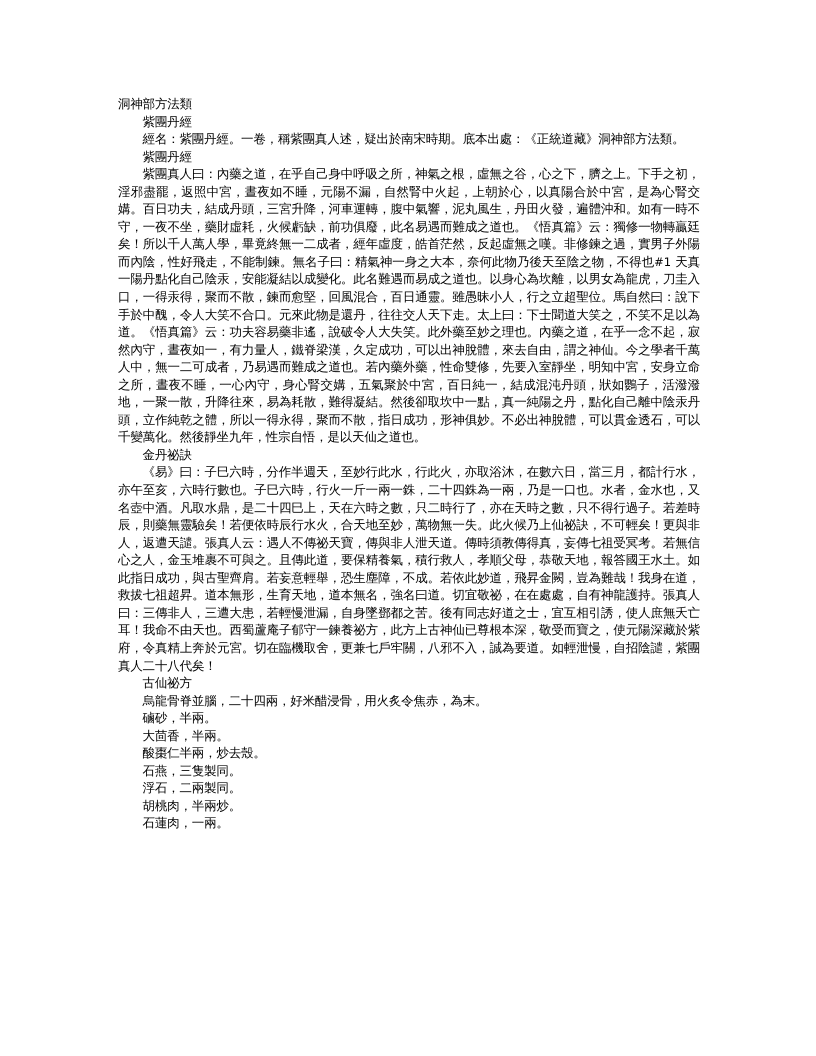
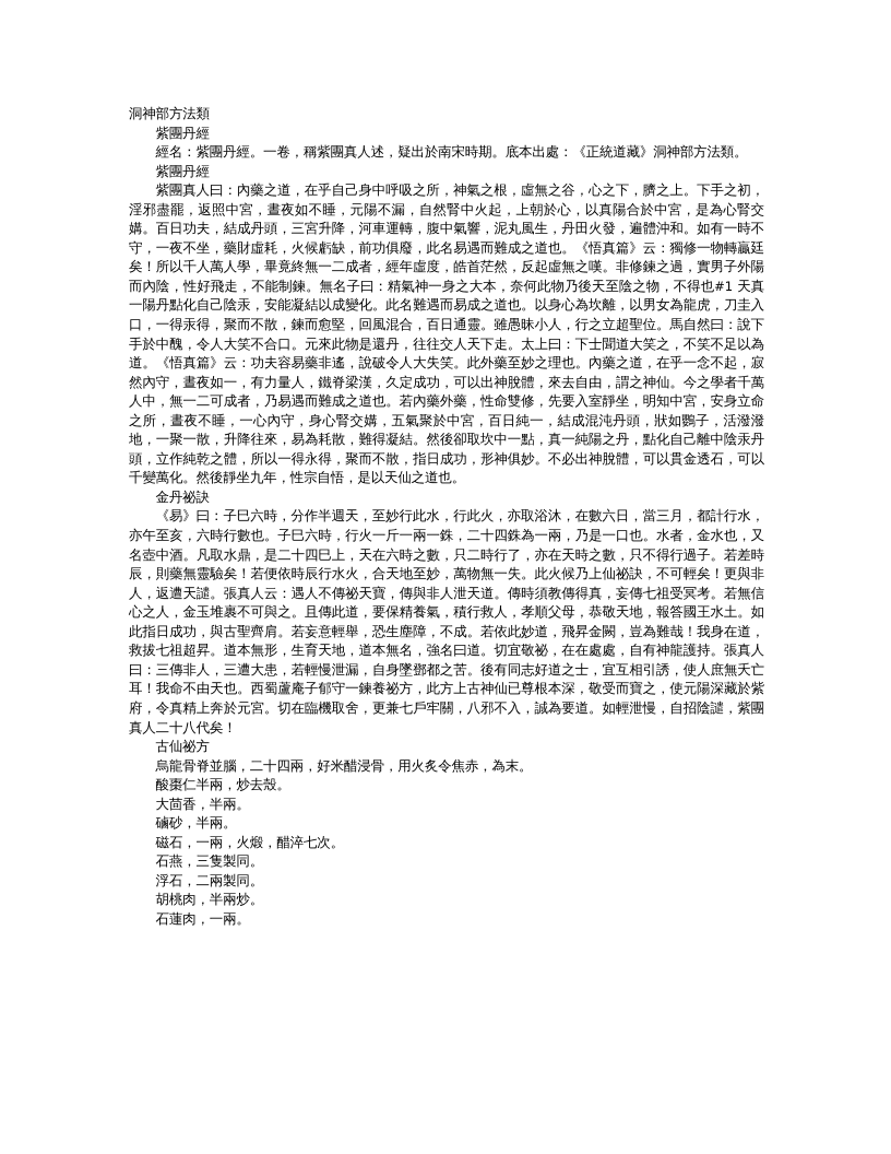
  洞神部方法類
  紫團丹經
  經名：紫團丹經。一卷，稱紫團真人述，疑出於南宋時期。底本出處：《正統道藏》洞神部方法類。
  紫團丹經
  紫團真人曰：內藥之道，在乎自己身中呼吸之所，神氣之根，虛無之谷，心之下，臍之上。下手之初，淫邪盡罷，返照中宮，晝夜如不睡，元陽不漏，自然腎中火起，上朝於心，以真陽合於中宮，是為心腎交媾。百日功夫，結成丹頭，三宮升降，河車運轉，腹中氣響，泥丸風生，丹田火發，遍體沖和。如有一時不守，一夜不坐，藥財虛耗，火候虧缺，前功俱廢，此名易遇而難成之道也。《悟真篇》云：獨修一物轉贏廷矣！所以千人萬人學，畢竟終無一二成者，經年虛度，皓首茫然，反起虛無之嘆。非修鍊之過，實男子外陽而內陰，性好飛走，不能制鍊。無名子曰：精氣神一身之大本，奈何此物乃後天至陰之物，不得也#1 天真一陽丹點化自己陰汞，安能凝結以成變化。此名難遇而易成之道也。以身心為坎離，以男女為龍虎，刀圭入口，一得汞得，聚而不散，鍊而愈堅，回風混合，百日通靈。雖愚昧小人，行之立超聖位。馬自然曰：說下手於中醜，令人大笑不合口。元來此物是還丹，往往交人天下走。太上曰：下士聞道大笑之，不笑不足以為道。《悟真篇》云：功夫容易藥非遙，說破令人大失笑。此外藥至妙之理也。內藥之道，在乎一念不起，寂然內守，晝夜如一，有力量人，鐵脊梁漢，久定成功，可以出神脫體，來去自由，謂之神仙。今之學者千萬人中，無一二可成者，乃易遇而難成之道也。若內藥外藥，性命雙修，先要入室靜坐，明知中宮，安身立命之所，晝夜不睡，一心內守，身心腎交媾，五氣聚於中宮，百日純一，結成混沌丹頭，狀如鸚子，活潑潑地，一聚一散，升降往來，易為耗散，難得凝結。然後卻取坎中一點，真一純陽之丹，點化自己離中陰汞丹頭，立作純乾之體，所以一得永得，聚而不散，指日成功，形神俱妙。不必出神脫體，可以貫金透石，可以千變萬化。然後靜坐九年，性宗自悟，是以天仙之道也。
  金丹祕訣
  《易》曰：子巳六時，分作半週天，至妙行此水，行此火，亦取浴沐，在數六日，當三月，都計行水，亦午至亥，六時行數也。子巳六時，行火一斤一兩一銖，二十四銖為一兩，乃是一口也。水者，金水也，又名壺中酒。凡取水鼎，是二十四巳上，天在六時之數，只二時行了，亦在天時之數，只不得行過子。若差時辰，則藥無靈驗矣！若便依時辰行水火，合天地至妙，萬物無一失。此火候乃上仙祕訣，不可輕矣！更與非人，返遭天譴。張真人云：遇人不傳祕天寶，傳與非人泄天道。傳時須教傳得真，妄傳七祖受冥考。若無信心之人，金玉堆裹不可與之。且傳此道，要保精養氣，積行救人，孝順父母，恭敬天地，報答國王水土。如此指日成功，與古聖齊肩。若妄意輕舉，恐生塵障，不成。若依此妙道，飛昇金闕，豈為難哉！我身在道，救拔七祖超昇。道本無形，生育天地，道本無名，強名曰道。切宜敬祕，在在處處，自有神龍護持。張真人曰：三傳非人，三遭大患，若輕慢泄漏，自身墜鄧都之苦。後有同志好道之士，宜互相引誘，使人庶無夭亡耳！我命不由天也。西蜀蘆庵子郁守一鍊養祕方，此方上古神仙已尊根本深，敬受而寶之，使元陽深藏於紫府，令真精上奔於元宮。切在臨機取舍，更兼七戶牢關，八邪不入，誠為要道。如輕泄慢，自招陰譴，紫團真人二十八代矣！
  古仙祕方
  烏龍骨脊並腦，二十四兩，好米醋浸骨，用火炙令焦赤，為末。
- 磠砂，半兩。
+ 酸棗仁半兩，炒去殼。
  大茴香，半兩。
- 酸棗仁半兩，炒去殼。
+ 磠砂，半兩。
+ 磁石，一兩，火煅，醋淬七次。
  石燕，三隻製同。
  浮石，二兩製同。
  胡桃肉，半兩炒。
  石蓮肉，一兩。
